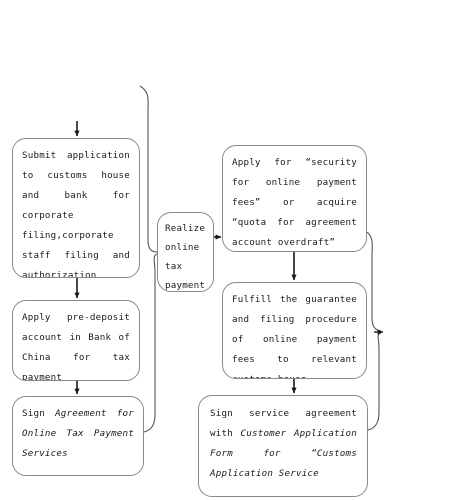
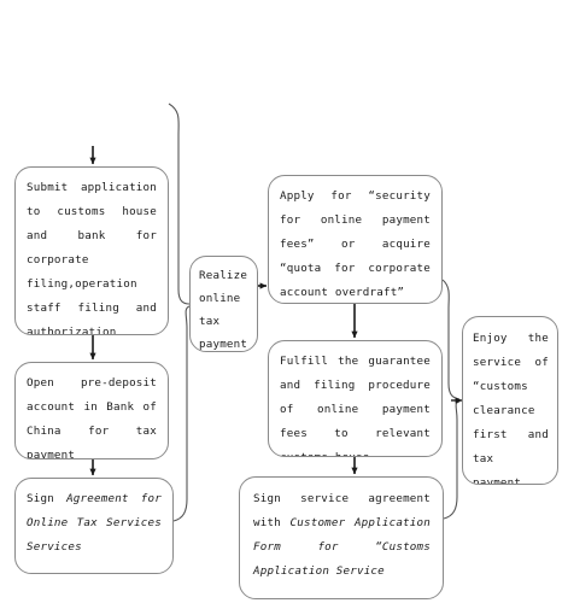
- Submit application to customs house and bank for corporate filing,corporate staff filing and authorization
+ Submit application to customs house and bank for corporate filing,operation staff filing and authorization
- Apply pre-deposit account in Bank of China for tax payment
+ Open pre-deposit account in Bank of China for tax payment
- Sign Agreement for Online Tax Payment Services
+ Sign Agreement for Online Tax Services Services
  Realize online tax payment
- Apply for “security for online payment fees” or acquire “quota for agreement account overdraft”
+ Apply for “security for online payment fees” or acquire “quota for corporate account overdraft”
  Fulfill the guarantee and filing procedure of online payment fees to relevant
  Sign service agreement with Customer Application Form for “Customs Application Service
+ Enjoy the service of “customs clearance first and tax payment
